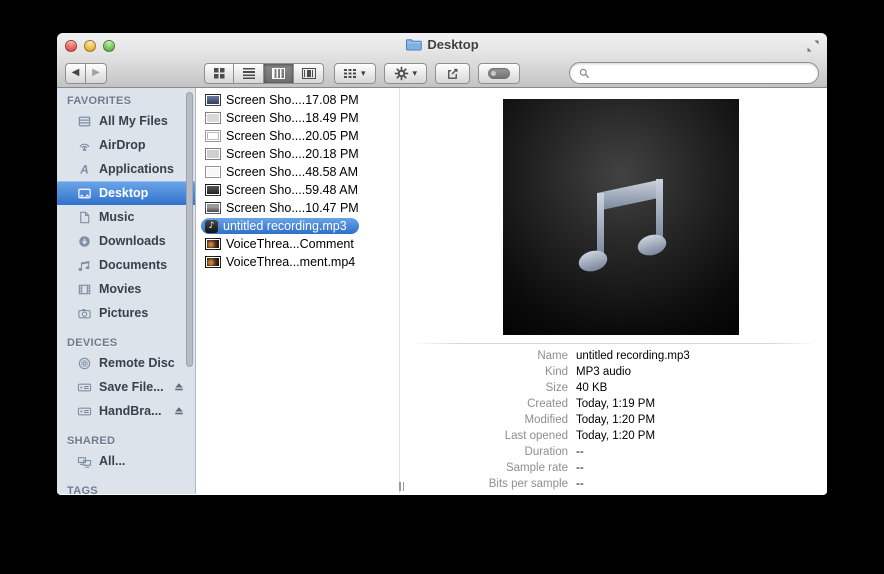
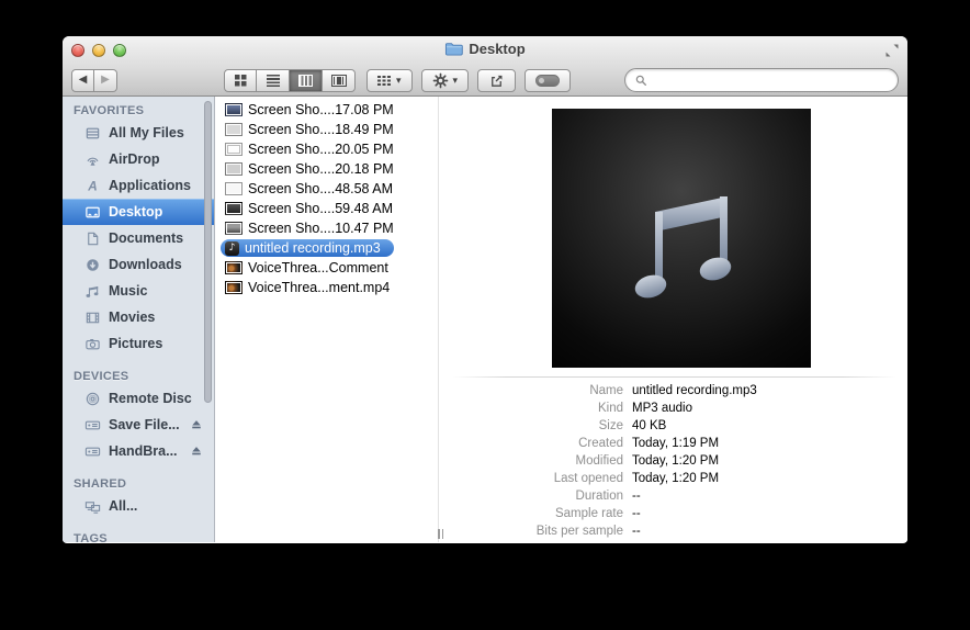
  Desktop
  ◀
  ▶
  ▾
  ▾
  FAVORITES
  All My Files
  AirDrop
  Applications
  Desktop
- Music
+ Documents
  Downloads
- Documents
+ Music
  Movies
  Pictures
  DEVICES
  Remote Disc
  Save File...
  HandBra...
  SHARED
  All...
  TAGS
  Screen Sho....17.08 PM
  Screen Sho....18.49 PM
  Screen Sho....20.05 PM
  Screen Sho....20.18 PM
  Screen Sho....48.58 AM
  Screen Sho....59.48 AM
  Screen Sho....10.47 PM
  ♪
  untitled recording.mp3
  VoiceThrea...Comment
  VoiceThrea...ment.mp4
  Name
  untitled recording.mp3
  Kind
  MP3 audio
  Size
  40 KB
  Created
  Today, 1:19 PM
  Modified
  Today, 1:20 PM
  Last opened
  Today, 1:20 PM
  Duration
  --
  Sample rate
  --
  Bits per sample
  --
